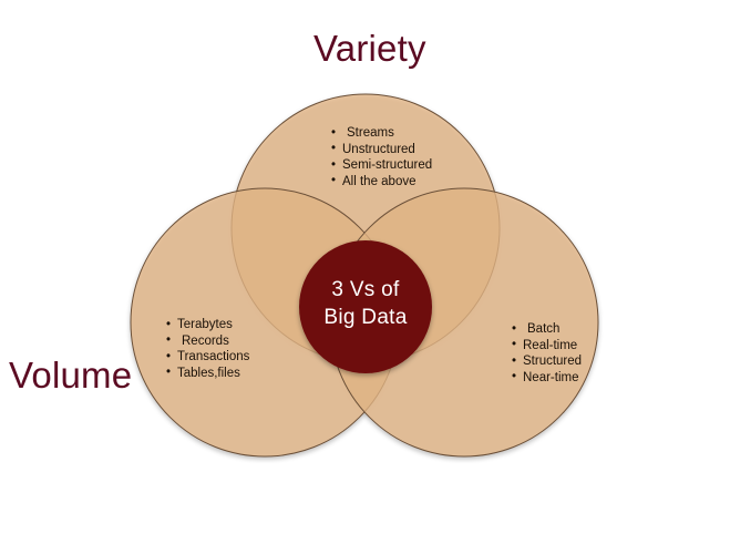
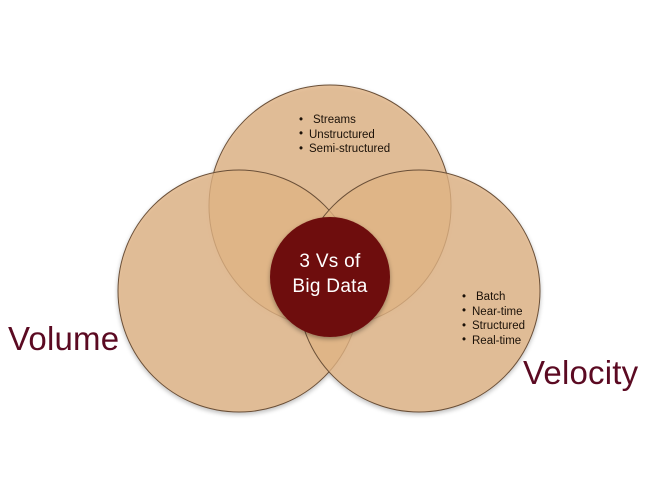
- Variety
  Volume
+ Velocity
  Streams
  Unstructured
  Semi-structured
- All the above
- Terabytes
- Records
- Transactions
- Tables,files
  Batch
- Real-time
+ Near-time
  Structured
- Near-time
+ Real-time
  3 Vs of
  Big Data
